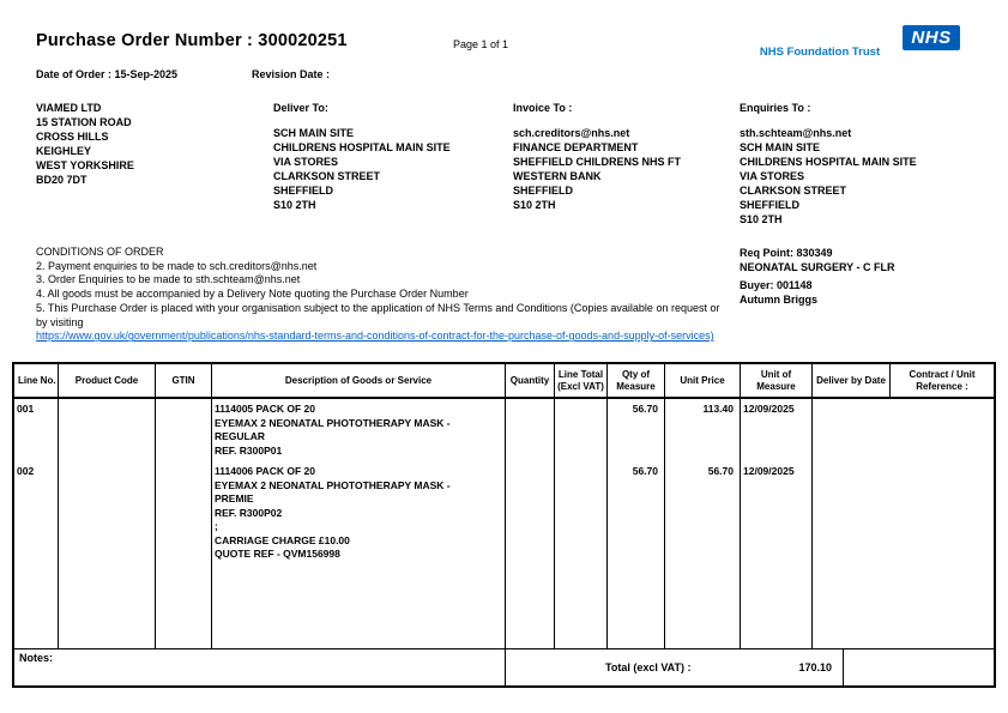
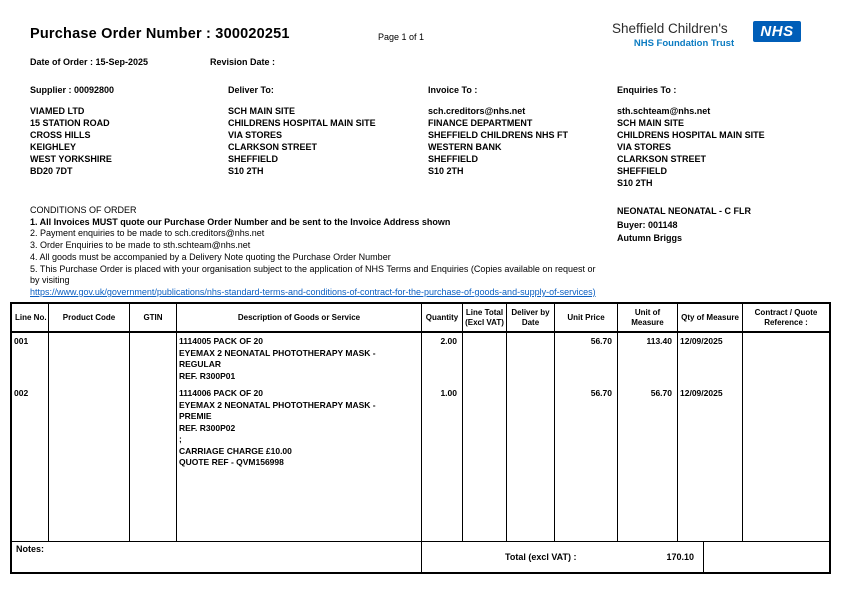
  Purchase Order Number : 300020251
  Page 1 of 1
  Date of Order : 15-Sep-2025
  Revision Date :
+ Sheffield Children's
  NHS Foundation Trust
  NHS
+ Supplier : 00092800
  VIAMED LTD
  15 STATION ROAD
  CROSS HILLS
  KEIGHLEY
  WEST YORKSHIRE
  BD20 7DT
  Deliver To:
  SCH MAIN SITE
  CHILDRENS HOSPITAL MAIN SITE
  VIA STORES
  CLARKSON STREET
  SHEFFIELD
  S10 2TH
  Invoice To :
  sch.creditors@nhs.net
  FINANCE DEPARTMENT
  SHEFFIELD CHILDRENS NHS FT
  WESTERN BANK
  SHEFFIELD
  S10 2TH
  Enquiries To :
  sth.schteam@nhs.net
  SCH MAIN SITE
  CHILDRENS HOSPITAL MAIN SITE
  VIA STORES
  CLARKSON STREET
  SHEFFIELD
  S10 2TH
  CONDITIONS OF ORDER
+ 1. All Invoices MUST quote our Purchase Order Number and be sent to the Invoice Address shown
  2. Payment enquiries to be made to sch.creditors@nhs.net
  3. Order Enquiries to be made to sth.schteam@nhs.net
  4. All goods must be accompanied by a Delivery Note quoting the Purchase Order Number
- 5. This Purchase Order is placed with your organisation subject to the application of NHS Terms and Conditions (Copies available on request or by visiting
+ 5. This Purchase Order is placed with your organisation subject to the application of NHS Terms and Enquiries (Copies available on request or by visiting
  https://www.gov.uk/government/publications/nhs-standard-terms-and-conditions-of-contract-for-the-purchase-of-goods-and-supply-of-services)
- Req Point: 830349
- NEONATAL SURGERY - C FLR
+ NEONATAL NEONATAL - C FLR
  Buyer: 001148
  Autumn Briggs
  Line No.
  Product Code
  GTIN
  Description of Goods or Service
  Quantity
  Line Total (Excl VAT)
- Qty of Measure
+ Deliver by Date
  Unit Price
  Unit of Measure
- Deliver by Date
+ Qty of Measure
- Contract / Unit Reference :
+ Contract / Quote Reference :
  001
  002
  1114005 PACK OF 20
  EYEMAX 2 NEONATAL PHOTOTHERAPY MASK -
  REGULAR
  REF. R300P01
  1114006 PACK OF 20
  EYEMAX 2 NEONATAL PHOTOTHERAPY MASK -
  PREMIE
  REF. R300P02
  ;
  CARRIAGE CHARGE £10.00
  QUOTE REF - QVM156998
+ 2.00
+ 1.00
  56.70
  56.70
  113.40
  56.70
  12/09/2025
  12/09/2025
  Notes:
  Total (excl VAT) :
  170.10
